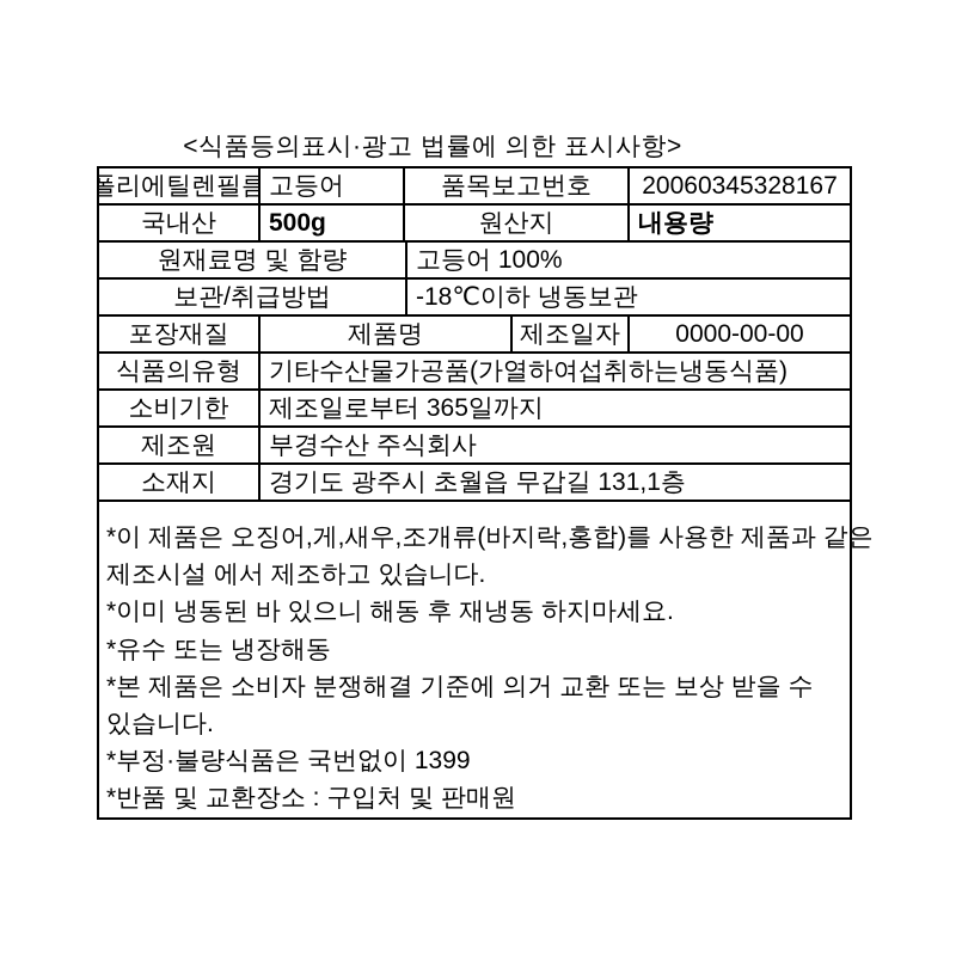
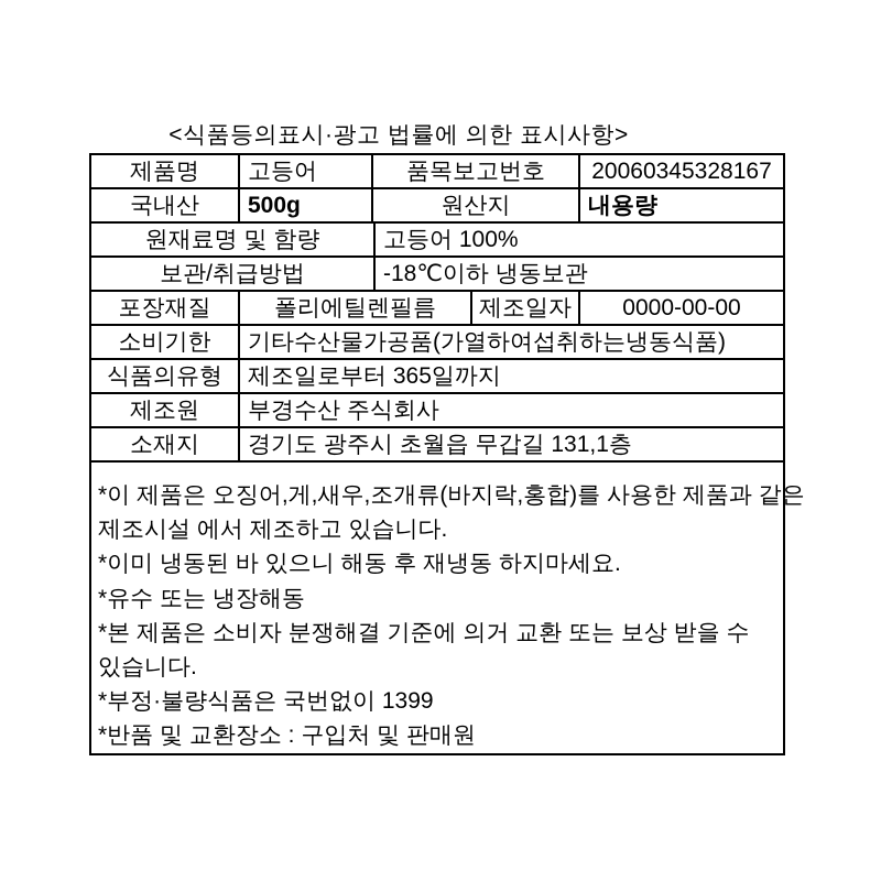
  <식품등의표시·광고 법률에 의한 표시사항>
- 폴리에틸렌필름
+ 제품명
  고등어
  품목보고번호
  20060345328167
  국내산
  500g
  원산지
  내용량
  원재료명 및 함량
  고등어 100%
  보관/취급방법
  -18℃이하 냉동보관
  포장재질
- 제품명
+ 폴리에틸렌필름
  제조일자
  0000-00-00
- 식품의유형
+ 소비기한
  기타수산물가공품(가열하여섭취하는냉동식품)
- 소비기한
+ 식품의유형
  제조일로부터 365일까지
  제조원
  부경수산 주식회사
  소재지
  경기도 광주시 초월읍 무갑길 131,1층
  *이 제품은 오징어,게,새우,조개류(바지락,홍합)를 사용한 제품과 같은
  제조시설 에서 제조하고 있습니다.
  *이미 냉동된 바 있으니 해동 후 재냉동 하지마세요.
  *유수 또는 냉장해동
  *본 제품은 소비자 분쟁해결 기준에 의거 교환 또는 보상 받을 수
  있습니다.
  *부정·불량식품은 국번없이 1399
  *반품 및 교환장소 : 구입처 및 판매원
